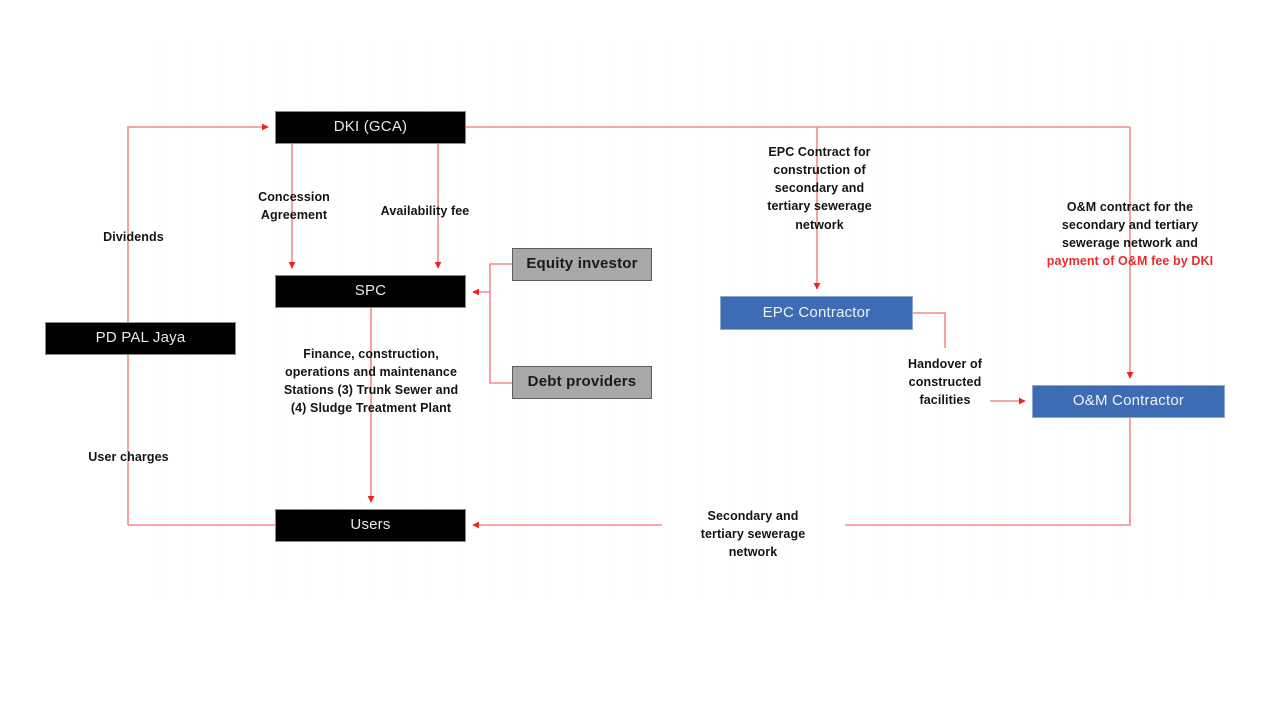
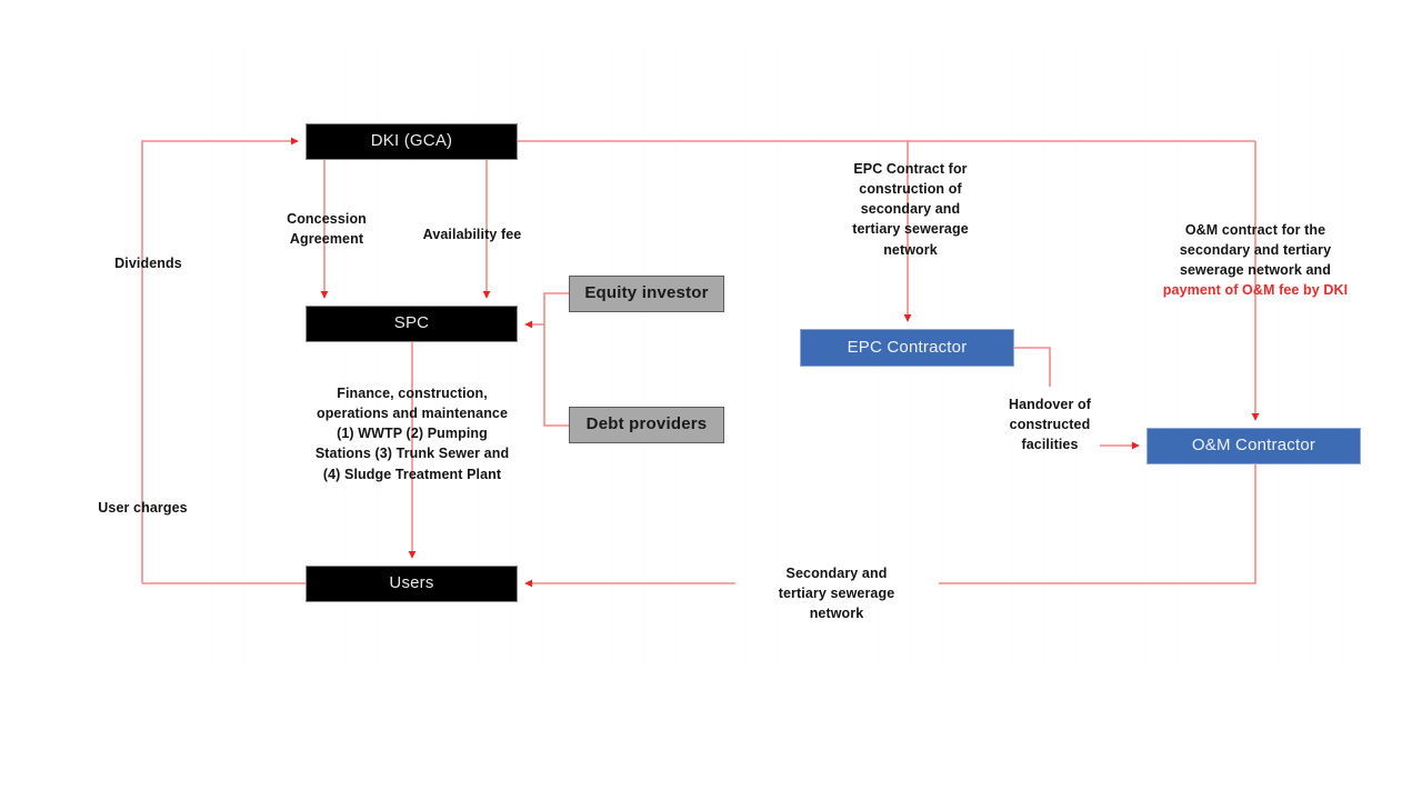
  DKI (GCA)
  SPC
- PD PAL Jaya
  Users
  Equity investor
  Debt providers
  EPC Contractor
  O&M Contractor
  Concession
  Agreement
  Availability fee
  Dividends
  User charges
  Finance, construction,
  operations and maintenance
+ (1) WWTP (2) Pumping
  Stations (3) Trunk Sewer and
  (4) Sludge Treatment Plant
  EPC Contract for
  construction of
  secondary and
  tertiary sewerage
  network
  O&M contract for the
  secondary and tertiary
  sewerage network and
  payment of O&M fee by DKI
  Handover of
  constructed
  facilities
  Secondary and
  tertiary sewerage
  network
